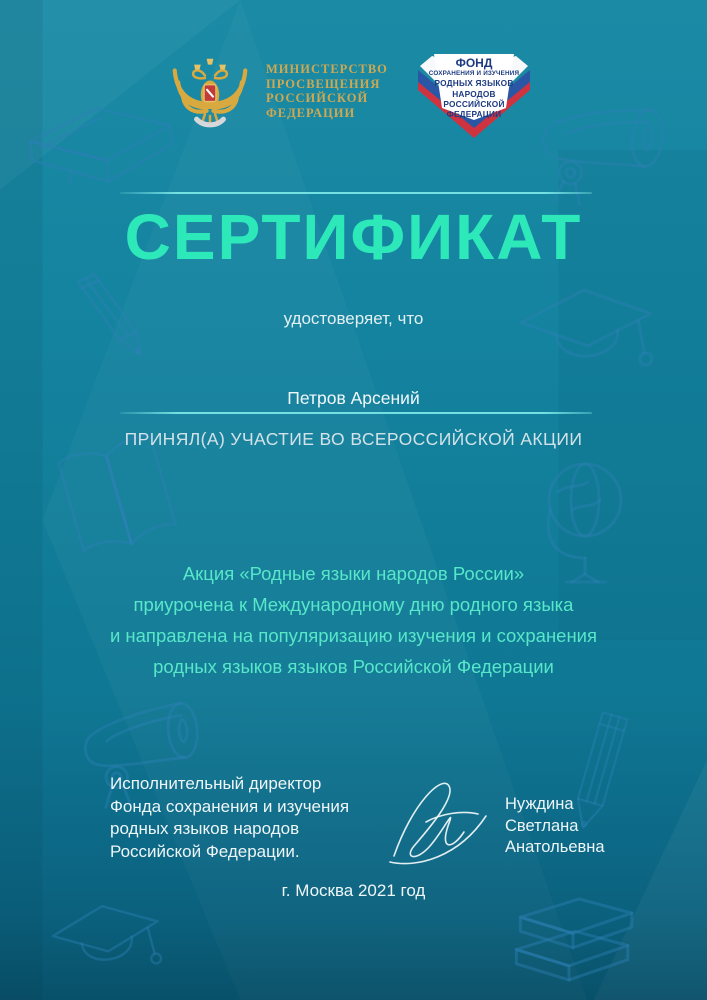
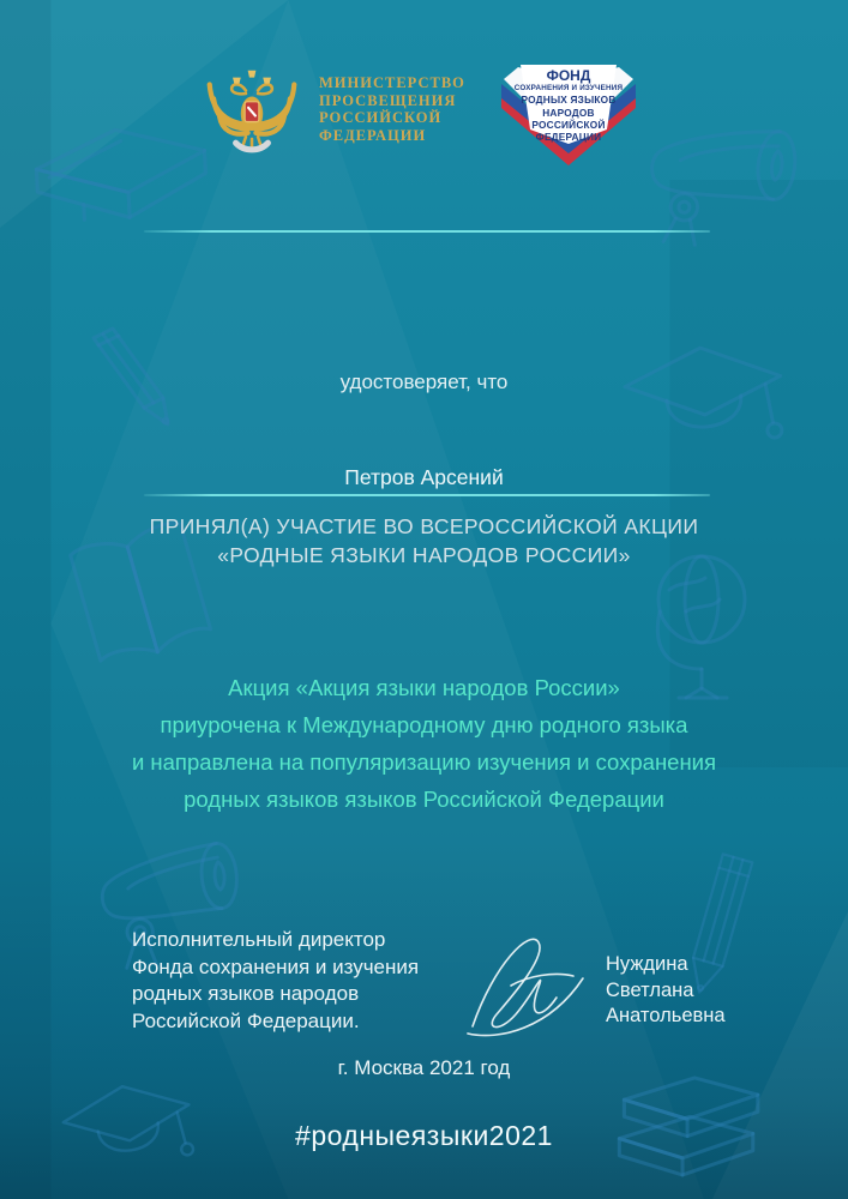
  МИНИСТЕРСТВО
  ПРОСВЕЩЕНИЯ
  РОССИЙСКОЙ
  ФЕДЕРАЦИИ
  ФОНД
  РОДНЫХ ЯЗЫКОВ
  НАРОДОВ
  РОССИЙСКОЙ
  ФЕДЕРАЦИИ
- СЕРТИФИКАТ
  удостоверяет, что
  Петров Арсений
  ПРИНЯЛ(А) УЧАСТИЕ ВО ВСЕРОССИЙСКОЙ АКЦИИ
+ «РОДНЫЕ ЯЗЫКИ НАРОДОВ РОССИИ»
- Акция «Родные языки народов России»
+ Акция «Акция языки народов России»
  приурочена к Международному дню родного языка
  и направлена на популяризацию изучения и сохранения
  родных языков языков Российской Федерации
  Исполнительный директор
  Фонда сохранения и изучения
  родных языков народов
  Российской Федерации.
  Нуждина
  Светлана
  Анатольевна
  г. Москва 2021 год
+ #родныеязыки2021
